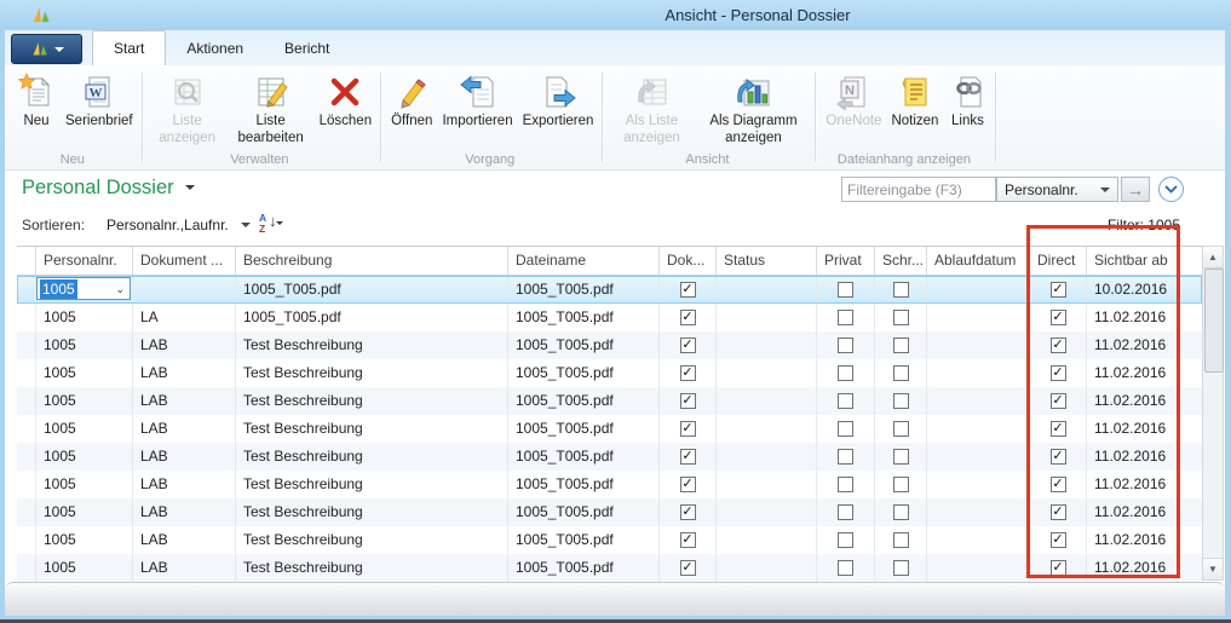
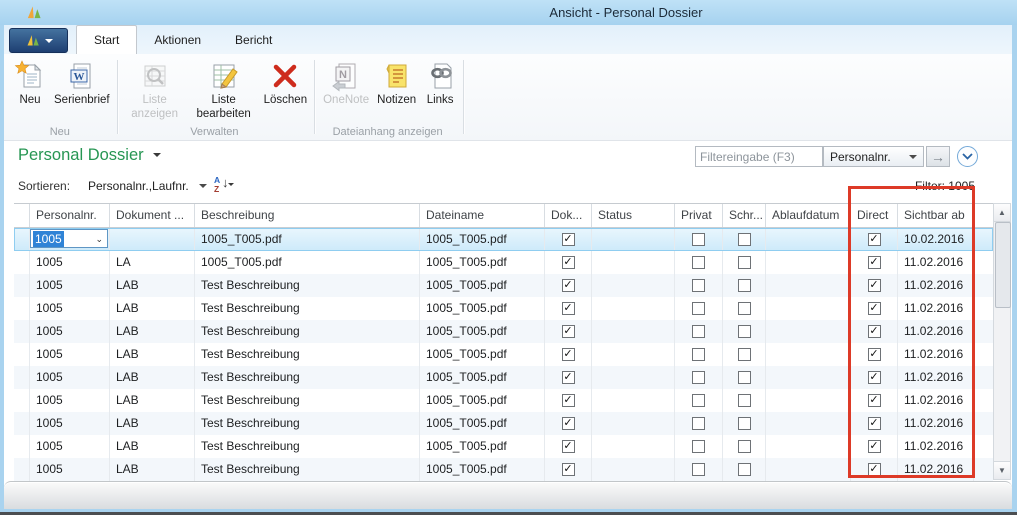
  Ansicht - Personal Dossier
  Start
  Aktionen
  Bericht
  Neu
  W
  Serienbrief
  Neu
  Liste anzeigen
  Liste bearbeiten
  Löschen
  Verwalten
- Öffnen
- Importieren
- Exportieren
- Vorgang
- Als Liste anzeigen
- Als Diagramm anzeigen
- Ansicht
  N
  OneNote
  Notizen
  Links
  Dateianhang anzeigen
  Personal Dossier
  Filtereingabe (F3)
  Personalnr.
  →
  Sortieren:
  Personalnr.,Laufnr.
  A
  Z
  ↓
  Filter: 1005
  Personalnr.
  Dokument ...
  Beschreibung
  Dateiname
  Dok...
  Status
  Privat
  Schr...
  Ablaufdatum
  Direct
  Sichtbar ab
  1005
  ⌄
  1005_T005.pdf
  1005_T005.pdf
  ✓
  ✓
  10.02.2016
  1005
  LA
  1005_T005.pdf
  1005_T005.pdf
  ✓
  ✓
  11.02.2016
  1005
  LAB
  Test Beschreibung
  1005_T005.pdf
  ✓
  ✓
  11.02.2016
  1005
  LAB
  Test Beschreibung
  1005_T005.pdf
  ✓
  ✓
  11.02.2016
  1005
  LAB
  Test Beschreibung
  1005_T005.pdf
  ✓
  ✓
  11.02.2016
  1005
  LAB
  Test Beschreibung
  1005_T005.pdf
  ✓
  ✓
  11.02.2016
  1005
  LAB
  Test Beschreibung
  1005_T005.pdf
  ✓
  ✓
  11.02.2016
  1005
  LAB
  Test Beschreibung
  1005_T005.pdf
  ✓
  ✓
  11.02.2016
  1005
  LAB
  Test Beschreibung
  1005_T005.pdf
  ✓
  ✓
  11.02.2016
  1005
  LAB
  Test Beschreibung
  1005_T005.pdf
  ✓
  ✓
  11.02.2016
  1005
  LAB
  Test Beschreibung
  1005_T005.pdf
  ✓
  ✓
  11.02.2016
  ▲
  ▼
